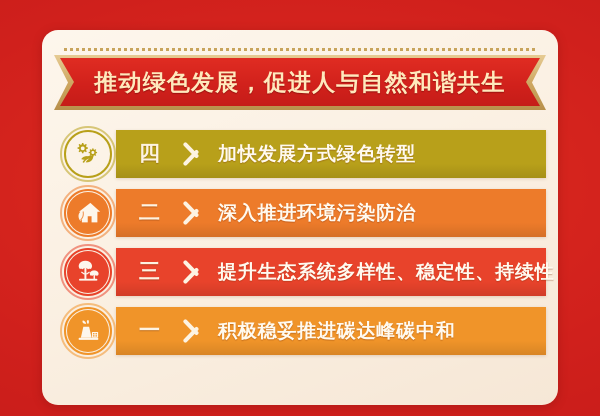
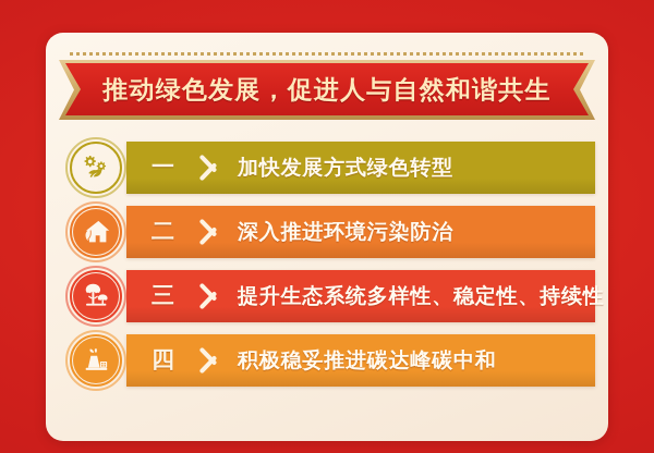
  推动绿色发展，促进人与自然和谐共生
- 四
+ 一
  加快发展方式绿色转型
  二
  深入推进环境污染防治
  三
  提升生态系统多样性、稳定性、持续性
- 一
+ 四
  积极稳妥推进碳达峰碳中和
